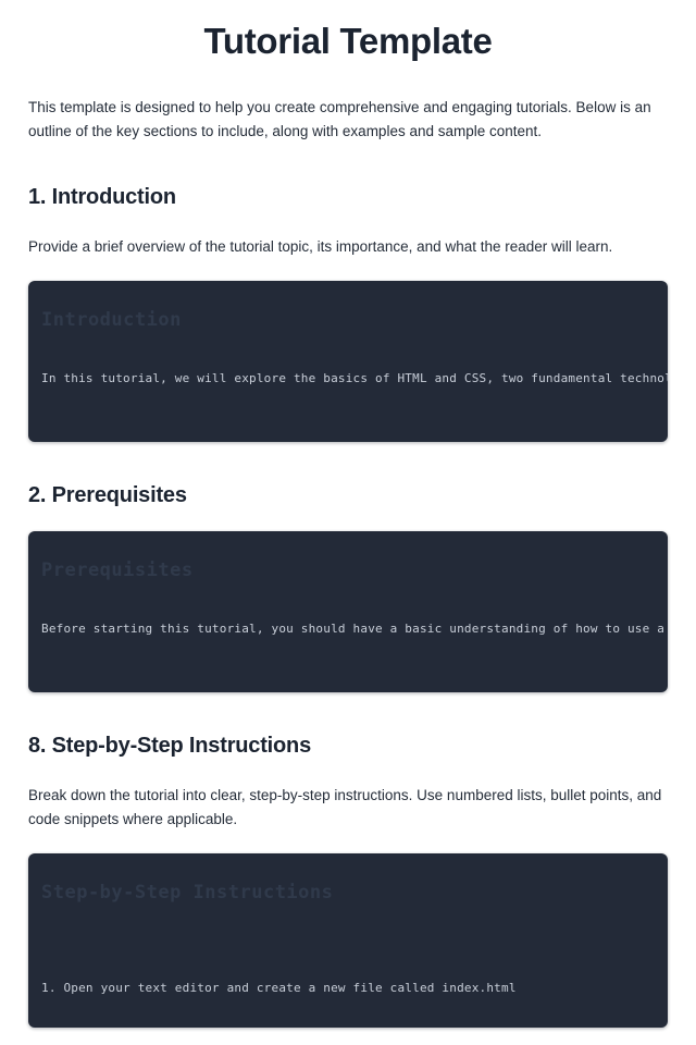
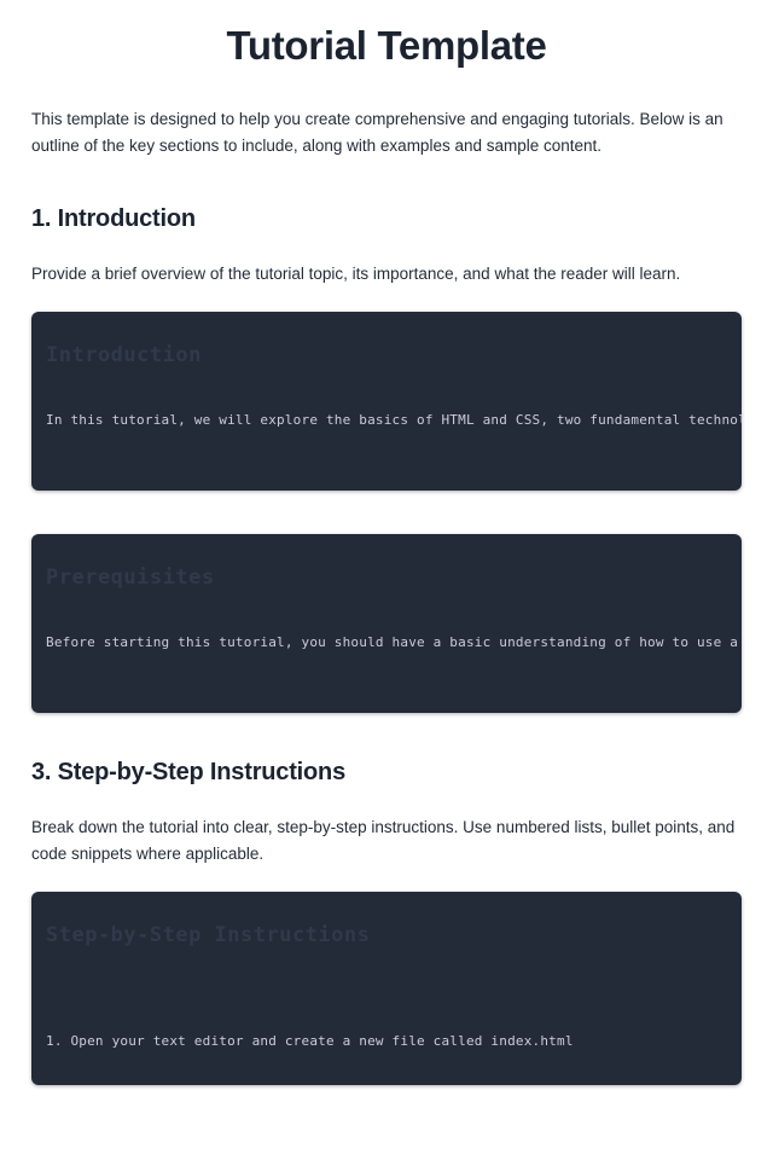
  Tutorial Template
  This template is designed to help you create comprehensive and engaging tutorials. Below is an outline of the key sections to include, along with examples and sample content.
  1. Introduction
  Provide a brief overview of the tutorial topic, its importance, and what the reader will learn.
  In this tutorial, we will explore the basics of HTML and CSS, two fundamental techno
- 2. Prerequisites
  Before starting this tutorial, you should have a basic understanding of how to use a
- 8. Step-by-Step Instructions
+ 3. Step-by-Step Instructions
  Break down the tutorial into clear, step-by-step instructions. Use numbered lists, bullet points, and code snippets where applicable.
  1. Open your text editor and create a new file called index.html
